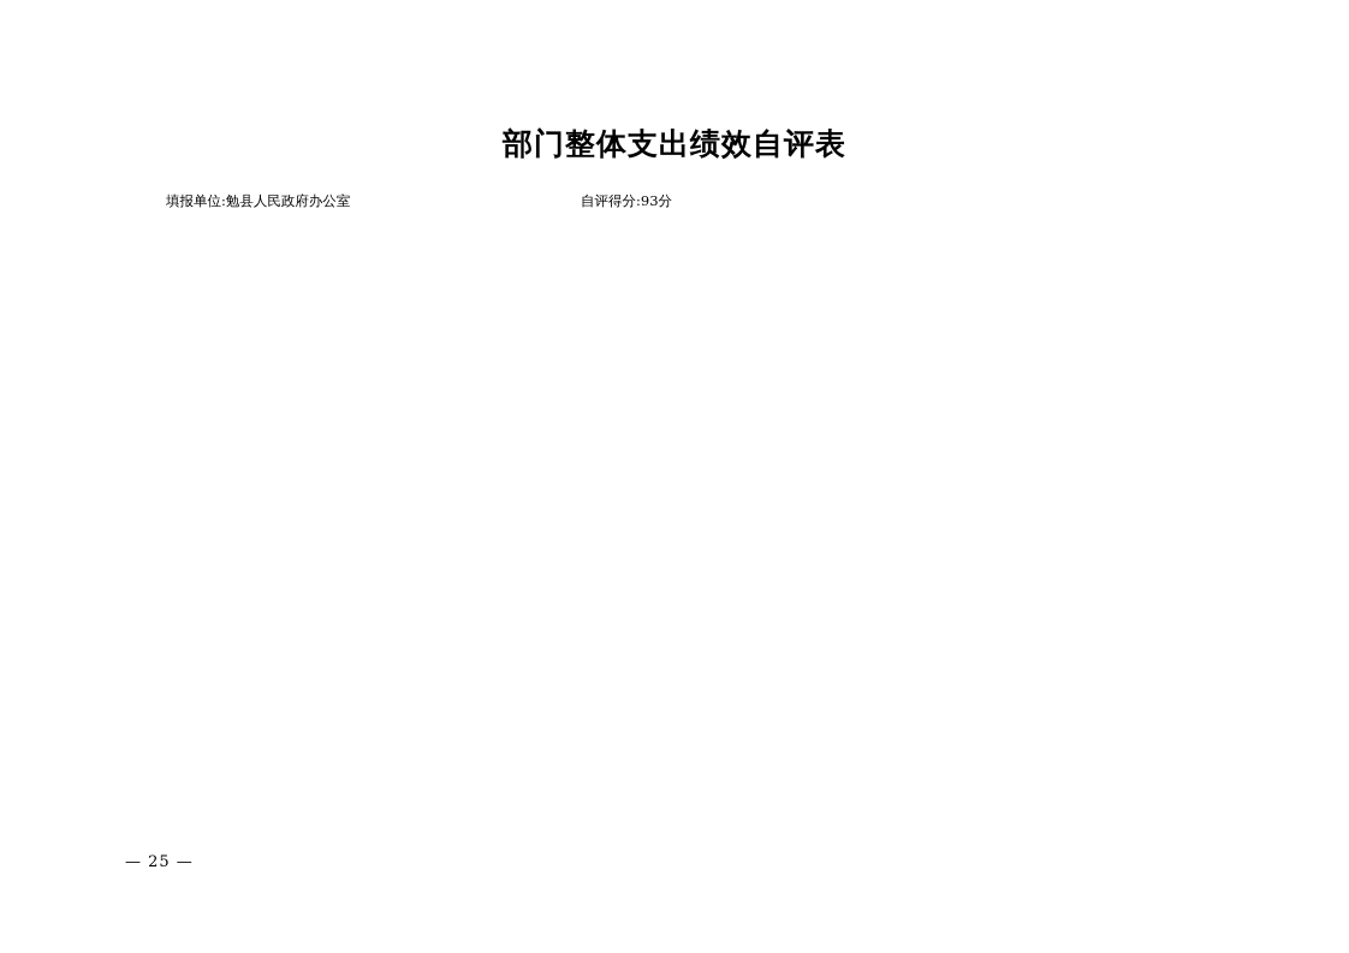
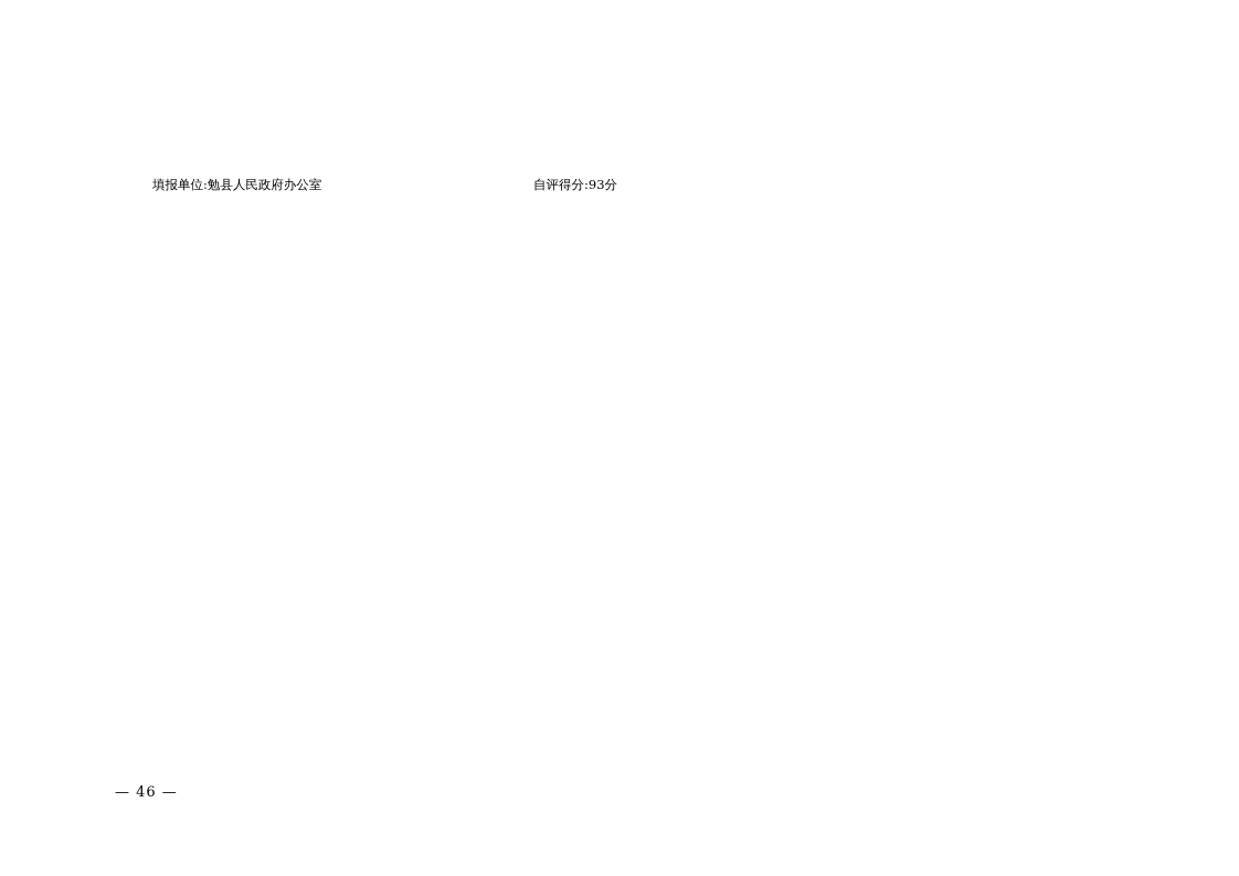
- 部门整体支出绩效自评表
  填报单位:勉县人民政府办公室
  自评得分:93分
- — 25 —
+ — 46 —
